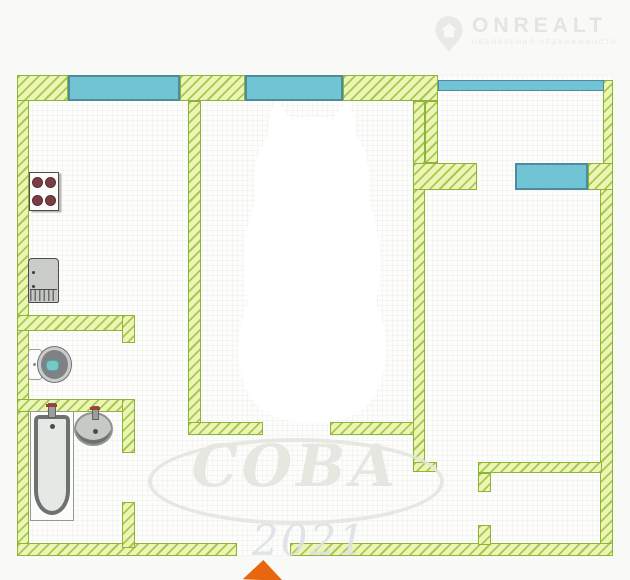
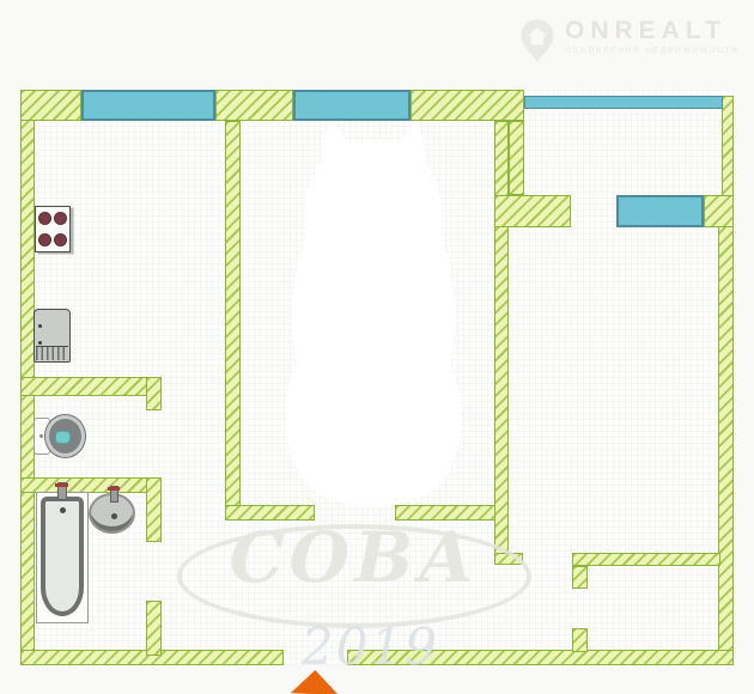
  СОВА
- 2021
+ 2019
